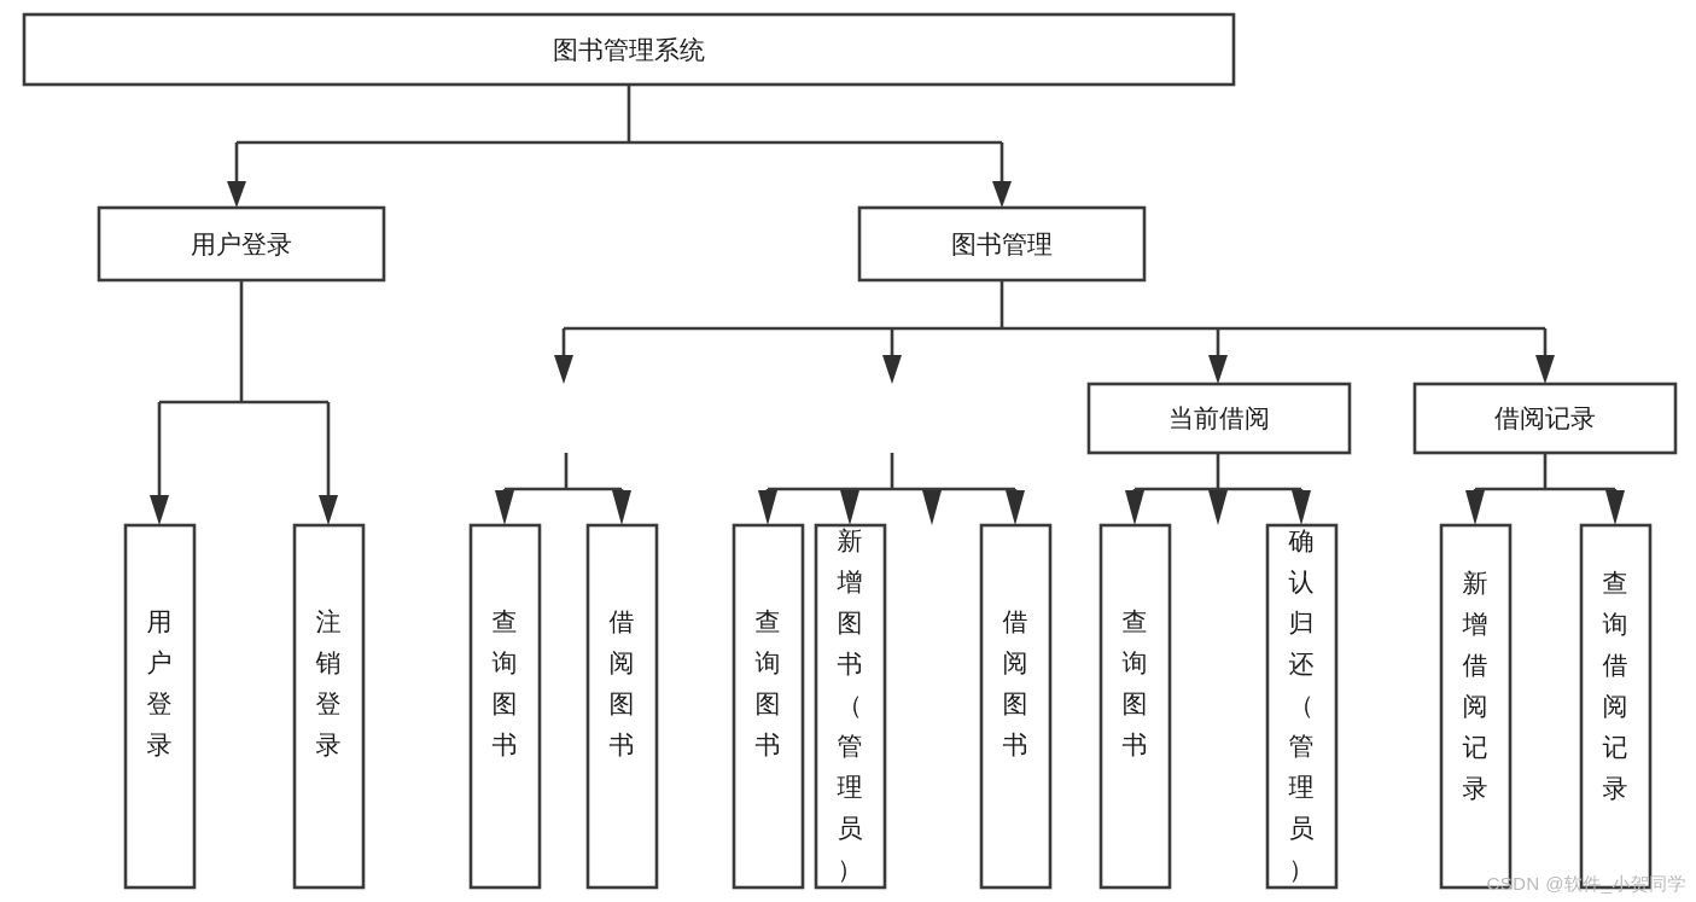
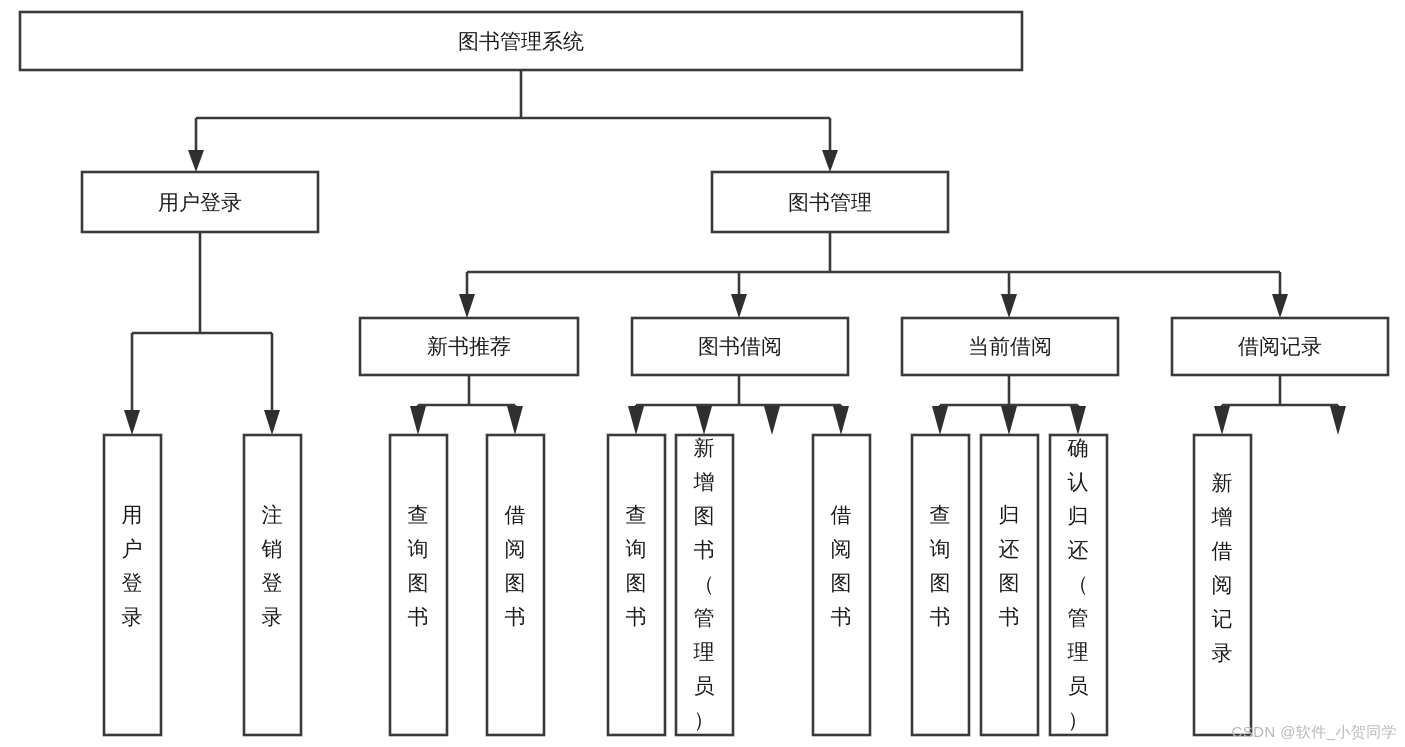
  图书管理系统
  用户登录
  图书管理
+ 新书推荐
+ 图书借阅
  当前借阅
  借阅记录
  用户登录
  注销登录
  查询图书
  借阅图书
  查询图书
  新增图书（管理员）
  借阅图书
  查询图书
+ 归还图书
  确认归还（管理员）
  新增借阅记录
- 查询借阅记录
  CSDN @软件_小贺同学
